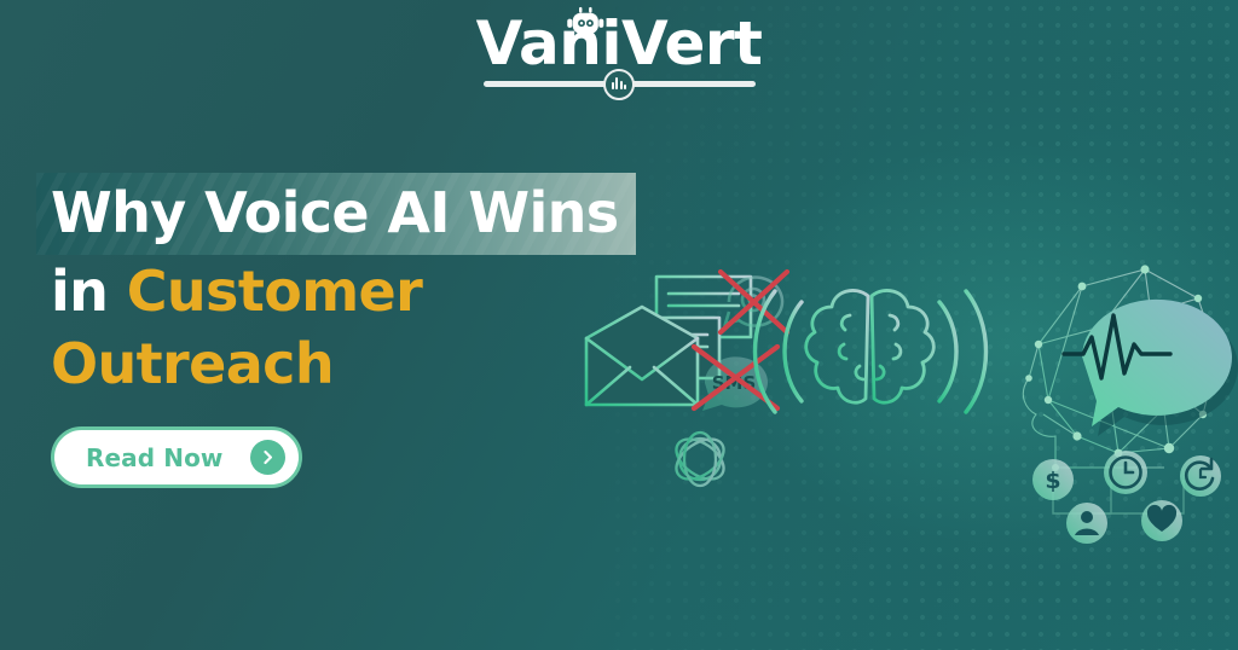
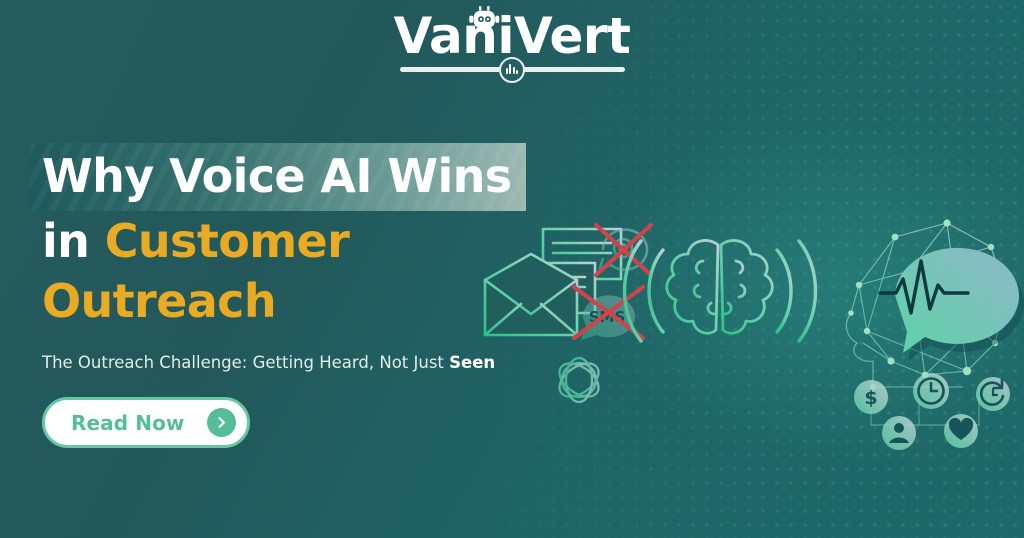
  VaniVert
  Why Voice AI Wins
  in Customer
  Outreach
+ The Outreach Challenge: Getting Heard, Not Just Seen
  Read Now
  SMS
  $
